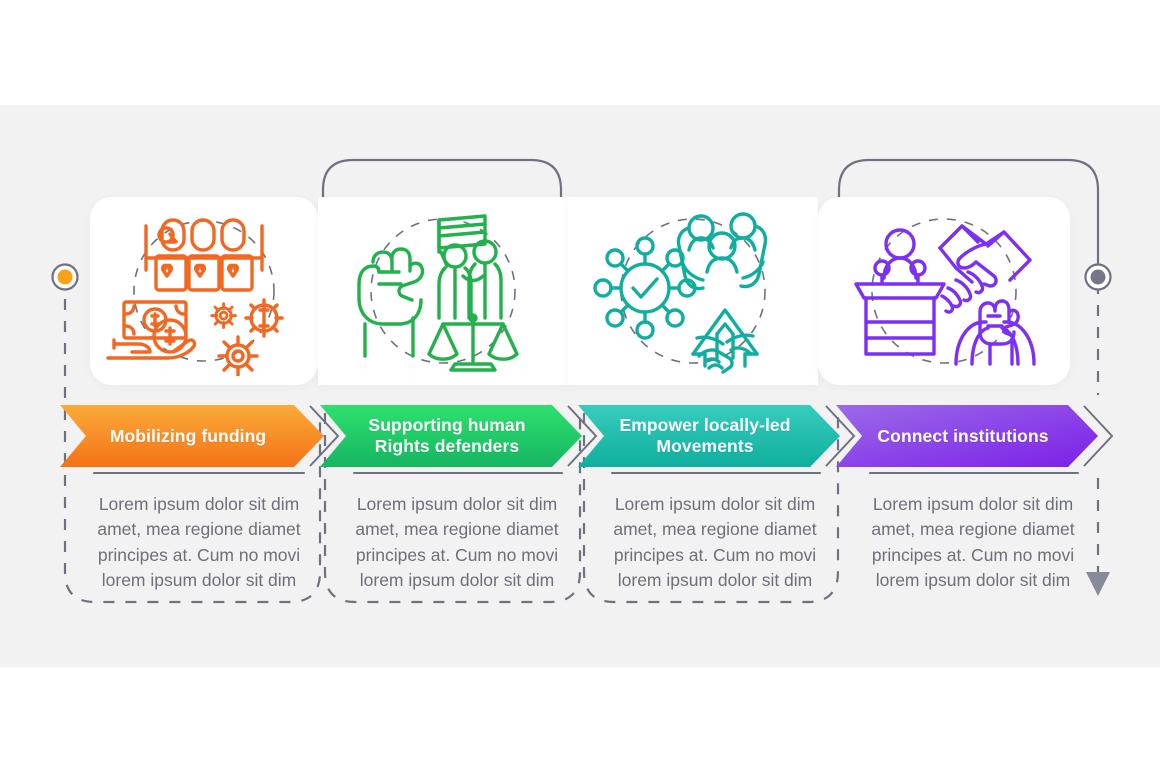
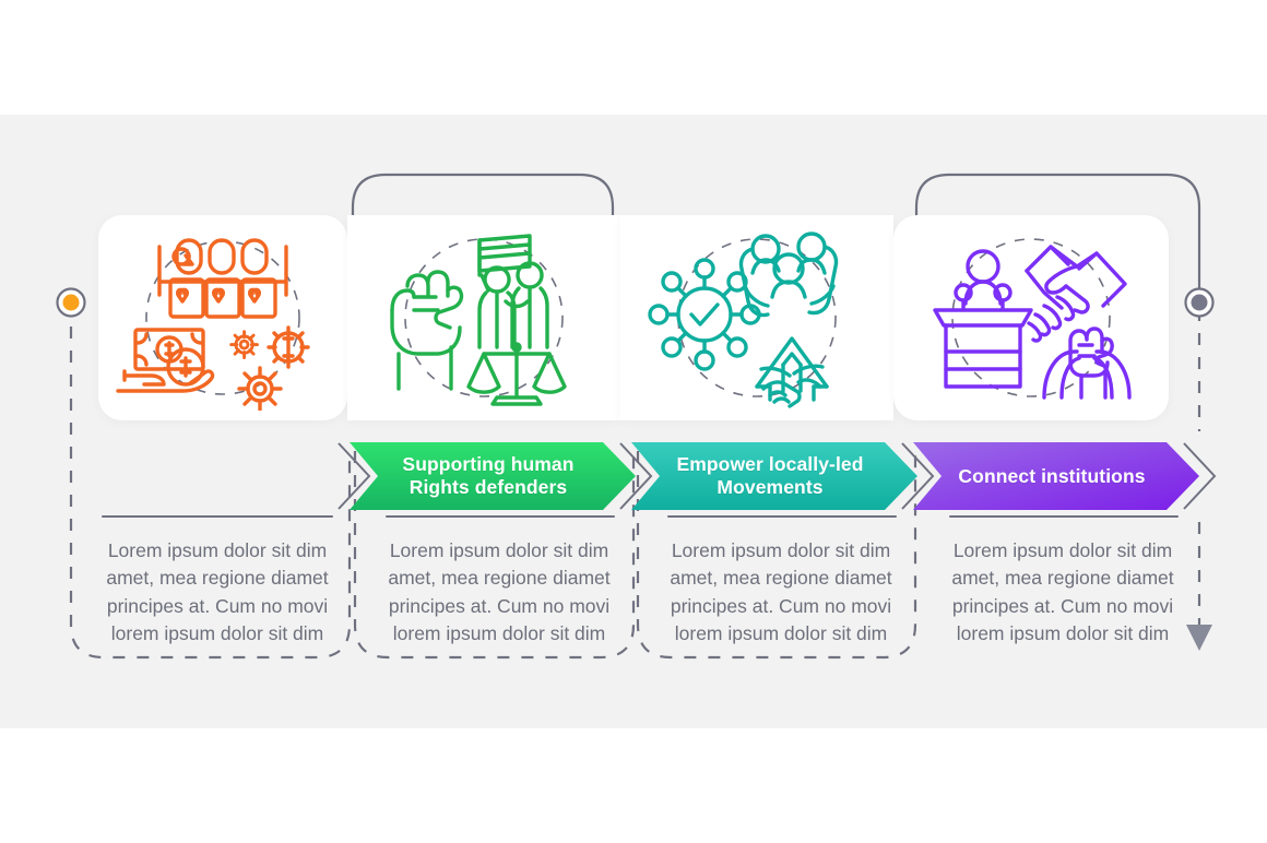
- Mobilizing funding
  Supporting human
  Rights defenders
  Empower locally-led
  Movements
  Connect institutions
  Lorem ipsum dolor sit dim amet, mea regione diamet principes at. Cum no movi lorem ipsum dolor sit dim
  Lorem ipsum dolor sit dim amet, mea regione diamet principes at. Cum no movi lorem ipsum dolor sit dim
  Lorem ipsum dolor sit dim amet, mea regione diamet principes at. Cum no movi lorem ipsum dolor sit dim
  Lorem ipsum dolor sit dim amet, mea regione diamet principes at. Cum no movi lorem ipsum dolor sit dim
